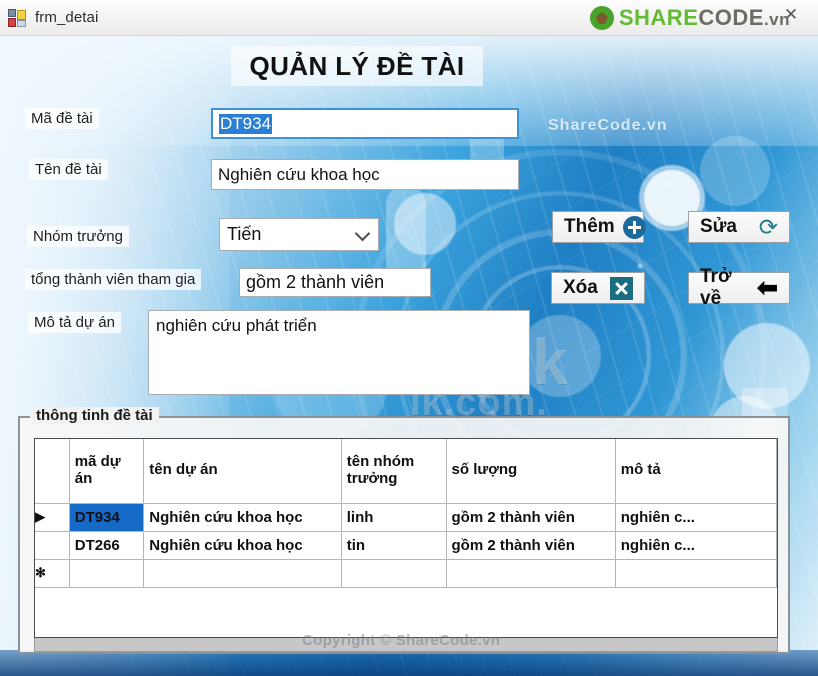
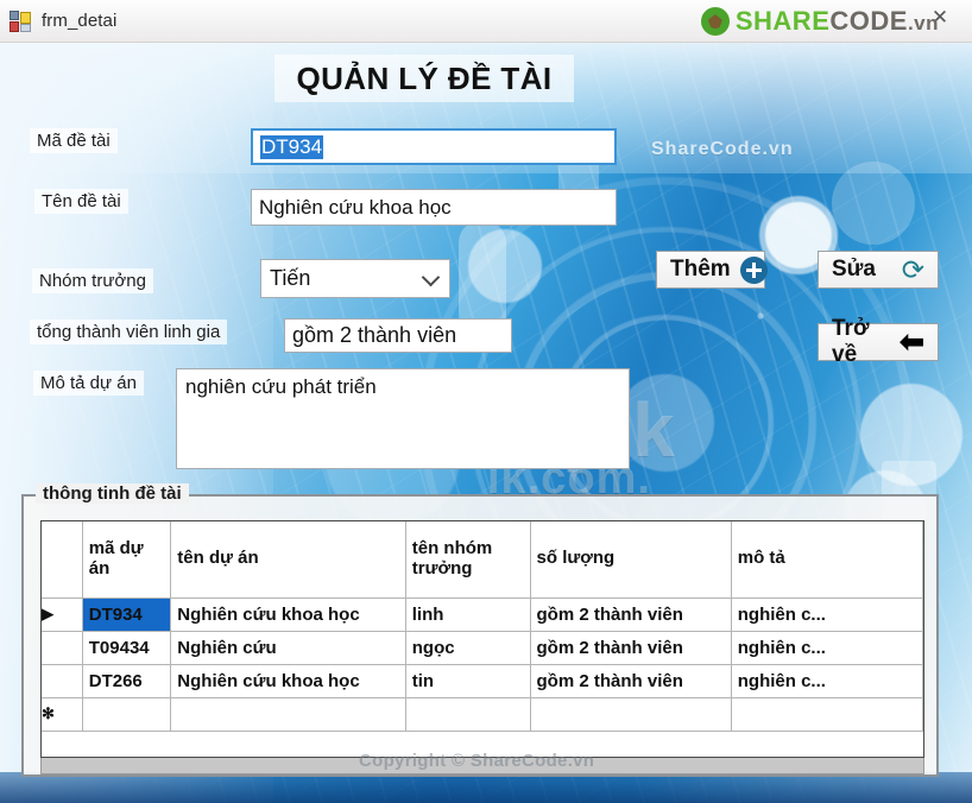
  ShareCode.vn
  ik.com.
  frm_detai
  ✕
  SHARECODE.vn
  QUẢN LÝ ĐỀ TÀI
  Mã đề tài
  DT934
  Tên đề tài
  Nghiên cứu khoa học
  Nhóm trưởng
  Tiến
- tổng thành viên tham gia
+ tổng thành viên linh gia
  gồm 2 thành viên
  Mô tả dự án
  nghiên cứu phát triển
  Thêm
  Sửa
  ⟳
- Xóa
  Trở về
  ⬅
  thông tinh đề tài
  	mã dự án	tên dự án	tên nhóm trưởng	số lượng	mô tả
  ▶	DT934	Nghiên cứu khoa học	linh	gồm 2 thành viên	nghiên c...
+ 	T09434	Nghiên cứu	ngọc	gồm 2 thành viên	nghiên c...
  	DT266	Nghiên cứu khoa học	tin	gồm 2 thành viên	nghiên c...
  ✻
  Copyright © ShareCode.vn
